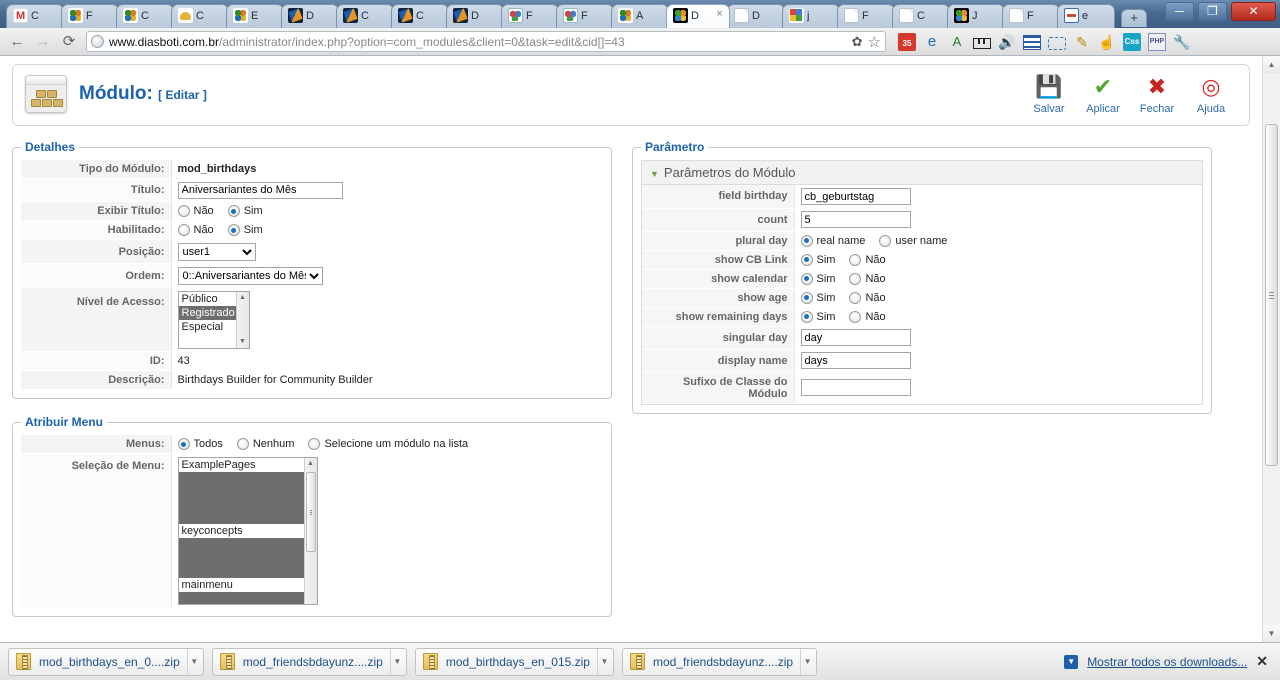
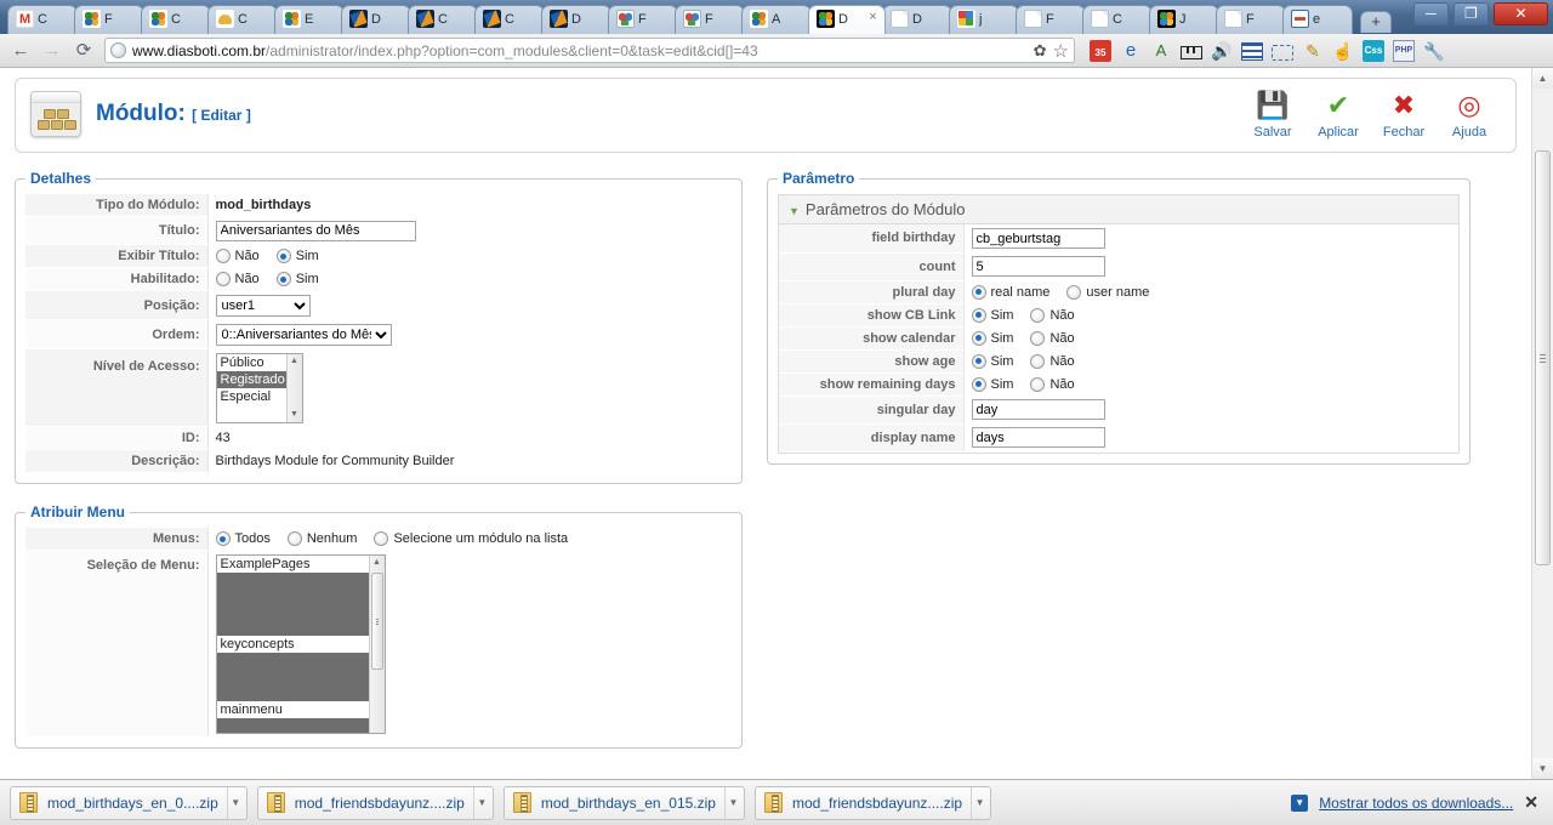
  C F C C E D C C D F F A D
  ×
  D j F C J F e +
  ─ ❐ ✕
  ←
  →
  ⟳
  www.diasboti.com.br/administrator/index.php?option=com_modules&client=0&task=edit&cid[]=43
  ✿
  ☆
  35
  e
  A
  🔊
  ✎
  ☝
  Css
  🔧
  Módulo: [ Editar ]
  💾
  Salvar
  ✔
  Aplicar
  ✖
  Fechar
  ◎
  Ajuda
  Detalhes
  Tipo do Módulo:	mod_birthdays
  Título:	Aniversariantes do Mês
  Exibir Título:	Não Sim
  Habilitado:	Não Sim
  Posição:	user1
  Ordem:	0::Aniversariantes do Mê
  Nível de Acesso:	Público Registrado Especial
  ID:	43
- Descrição:	Birthdays Builder for Community Builder
+ Descrição:	Birthdays Module for Community Builder
  Atribuir Menu
  Menus:	Todos Nenhum Selecione um módulo na lista
  Seleção de Menu:	ExamplePages keyconcepts mainmenu
  Parâmetro
  ▼ Parâmetros do Módulo
  field birthday	cb_geburtstag
  count	5
  plural day	real name user name
  show CB Link	Sim Não
  show calendar	Sim Não
  show age	Sim Não
  show remaining days	Sim Não
  singular day	day
  display name	days
- Sufixo de Classe do Módulo
  ▲
  ▼
  mod_birthdays_en_0....zip
  ▼
  mod_friendsbdayunz....zip
  ▼
  mod_birthdays_en_015.zip
  ▼
  mod_friendsbdayunz....zip
  ▼
  Mostrar todos os downloads...
  ✕
